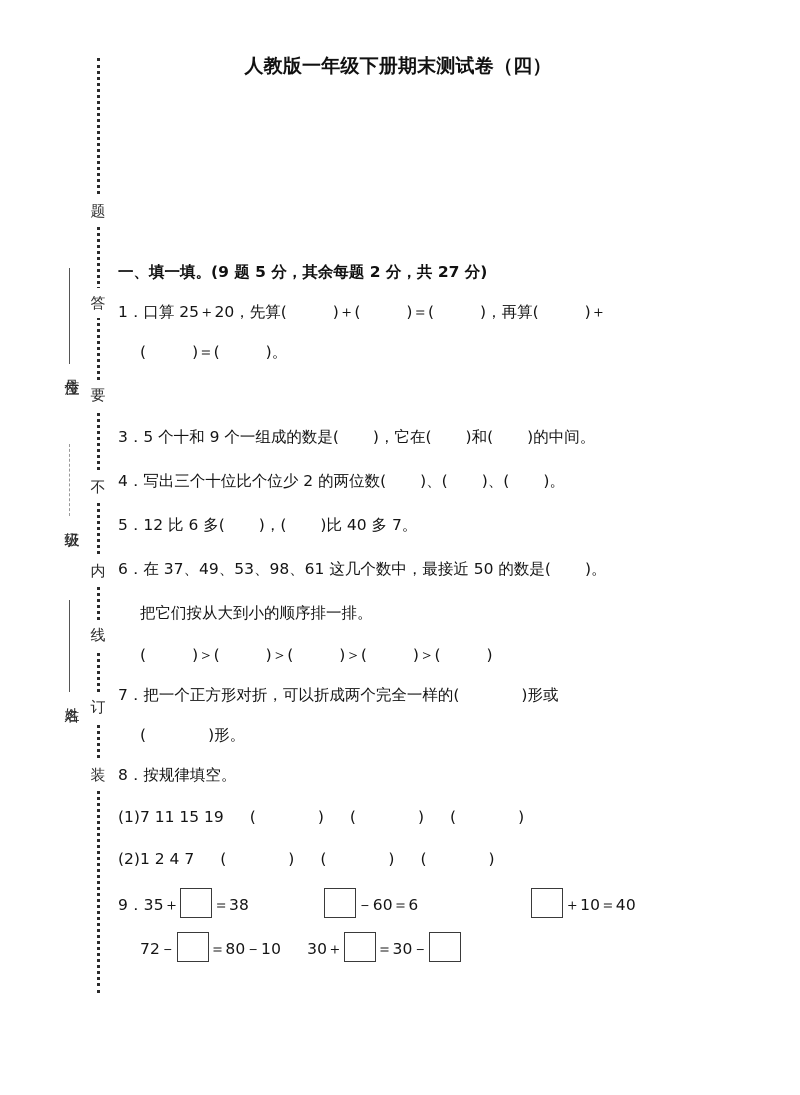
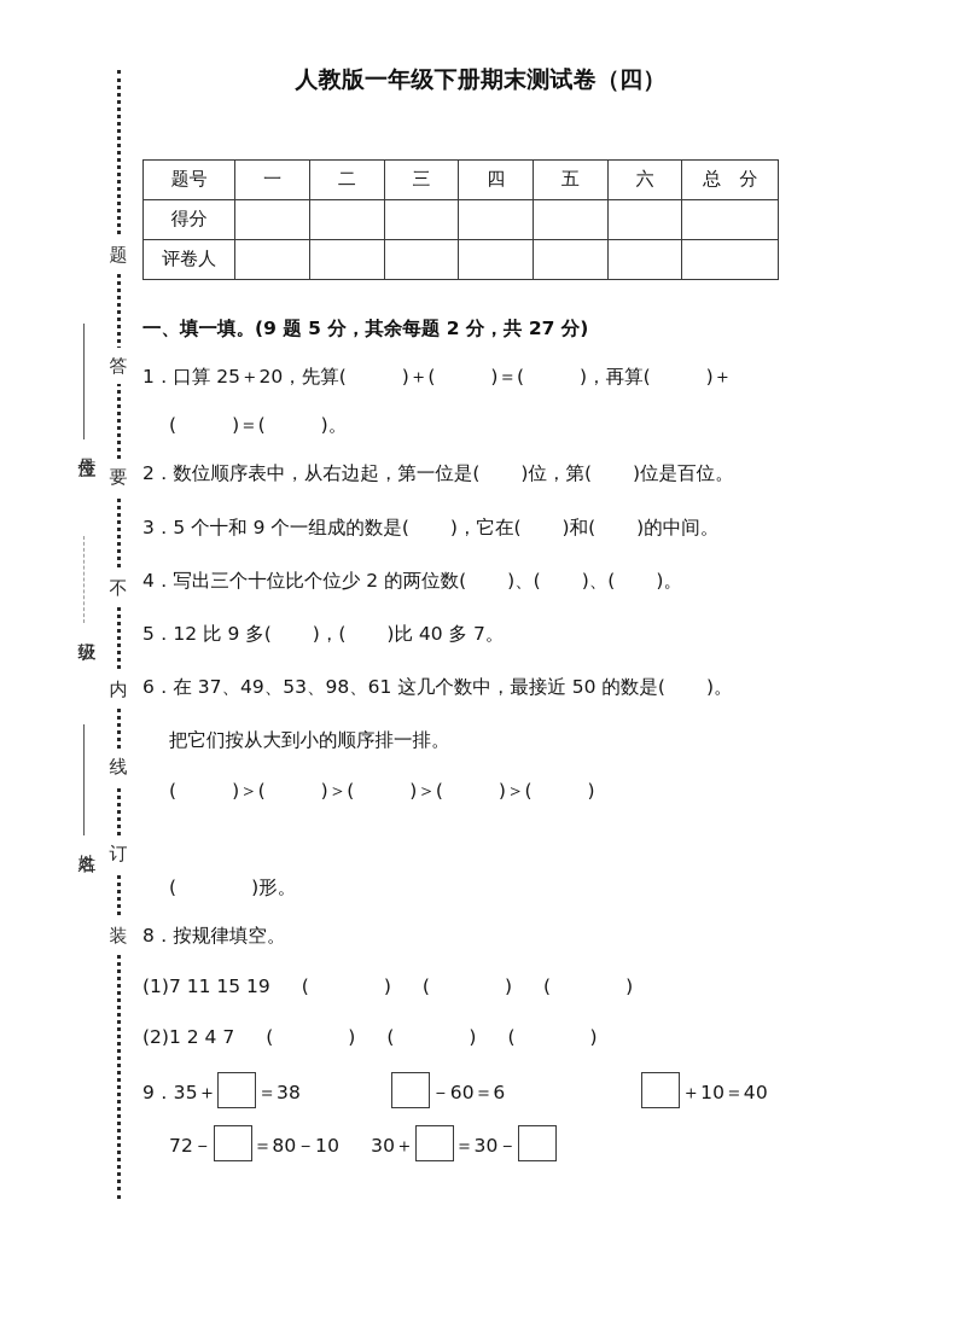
  题
  答
  要
  不
  内
  线
  订
  装
  人教版一年级下册期末测试卷（四）
+ 题号	一	二	三	四	五	六	总 分
+ 得分
+ 评卷人
  一、填一填。(9 题 5 分，其余每题 2 分，共 27 分)
  1．口算 25＋20，先算( )＋( )＝( )，再算( )＋
  ( )＝( )。
+ 2．数位顺序表中，从右边起，第一位是( )位，第( )位是百位。
  3．5 个十和 9 个一组成的数是( )，它在( )和( )的中间。
  4．写出三个十位比个位少 2 的两位数( )、( )、( )。
- 5．12 比 6 多( )，( )比 40 多 7。
+ 5．12 比 9 多( )，( )比 40 多 7。
  6．在 37、49、53、98、61 这几个数中，最接近 50 的数是( )。
  把它们按从大到小的顺序排一排。
  ( )＞( )＞( )＞( )＞( )
- 7．把一个正方形对折，可以折成两个完全一样的( )形或
  ( )形。
  8．按规律填空。
  (1)7 11 15 19 ( ) ( ) ( )
  (2)1 2 4 7 ( ) ( ) ( )
  9．35＋ ＝38 －60＝6 ＋10＝40
  72－ ＝80－10 30＋ ＝30－
